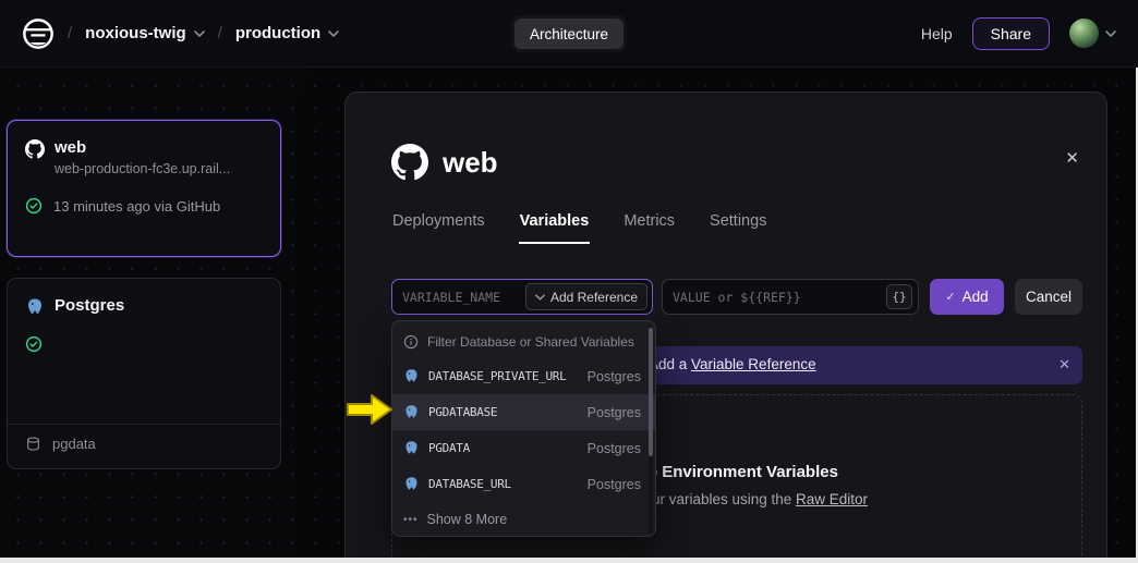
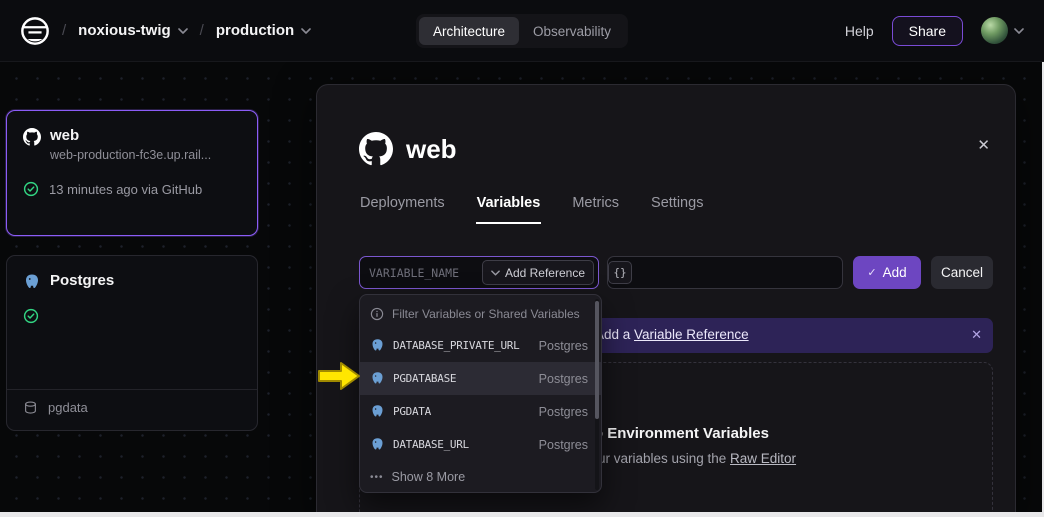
  /
  noxious-twig
  /
  production
  Architecture
+ Observability
  Help
  Share
  web
  web-production-fc3e.up.rail...
  13 minutes ago via GitHub
  Postgres
  pgdata
  web
  ✕
  Deployments
  Variables
  Metrics
  Settings
  VARIABLE_NAME
  Add Reference
- VALUE or ${{REF}}
  {}
  ✓
  Add
  Cancel
  dd a Variable Reference
  ✕
  Environment Variables
  r variables using the Raw Editor
- Filter Database or Shared Variables
+ Filter Variables or Shared Variables
  DATABASE_PRIVATE_URL
  Postgres
  PGDATABASE
  Postgres
  PGDATA
  Postgres
  DATABASE_URL
  Postgres
  •••
  Show 8 More
